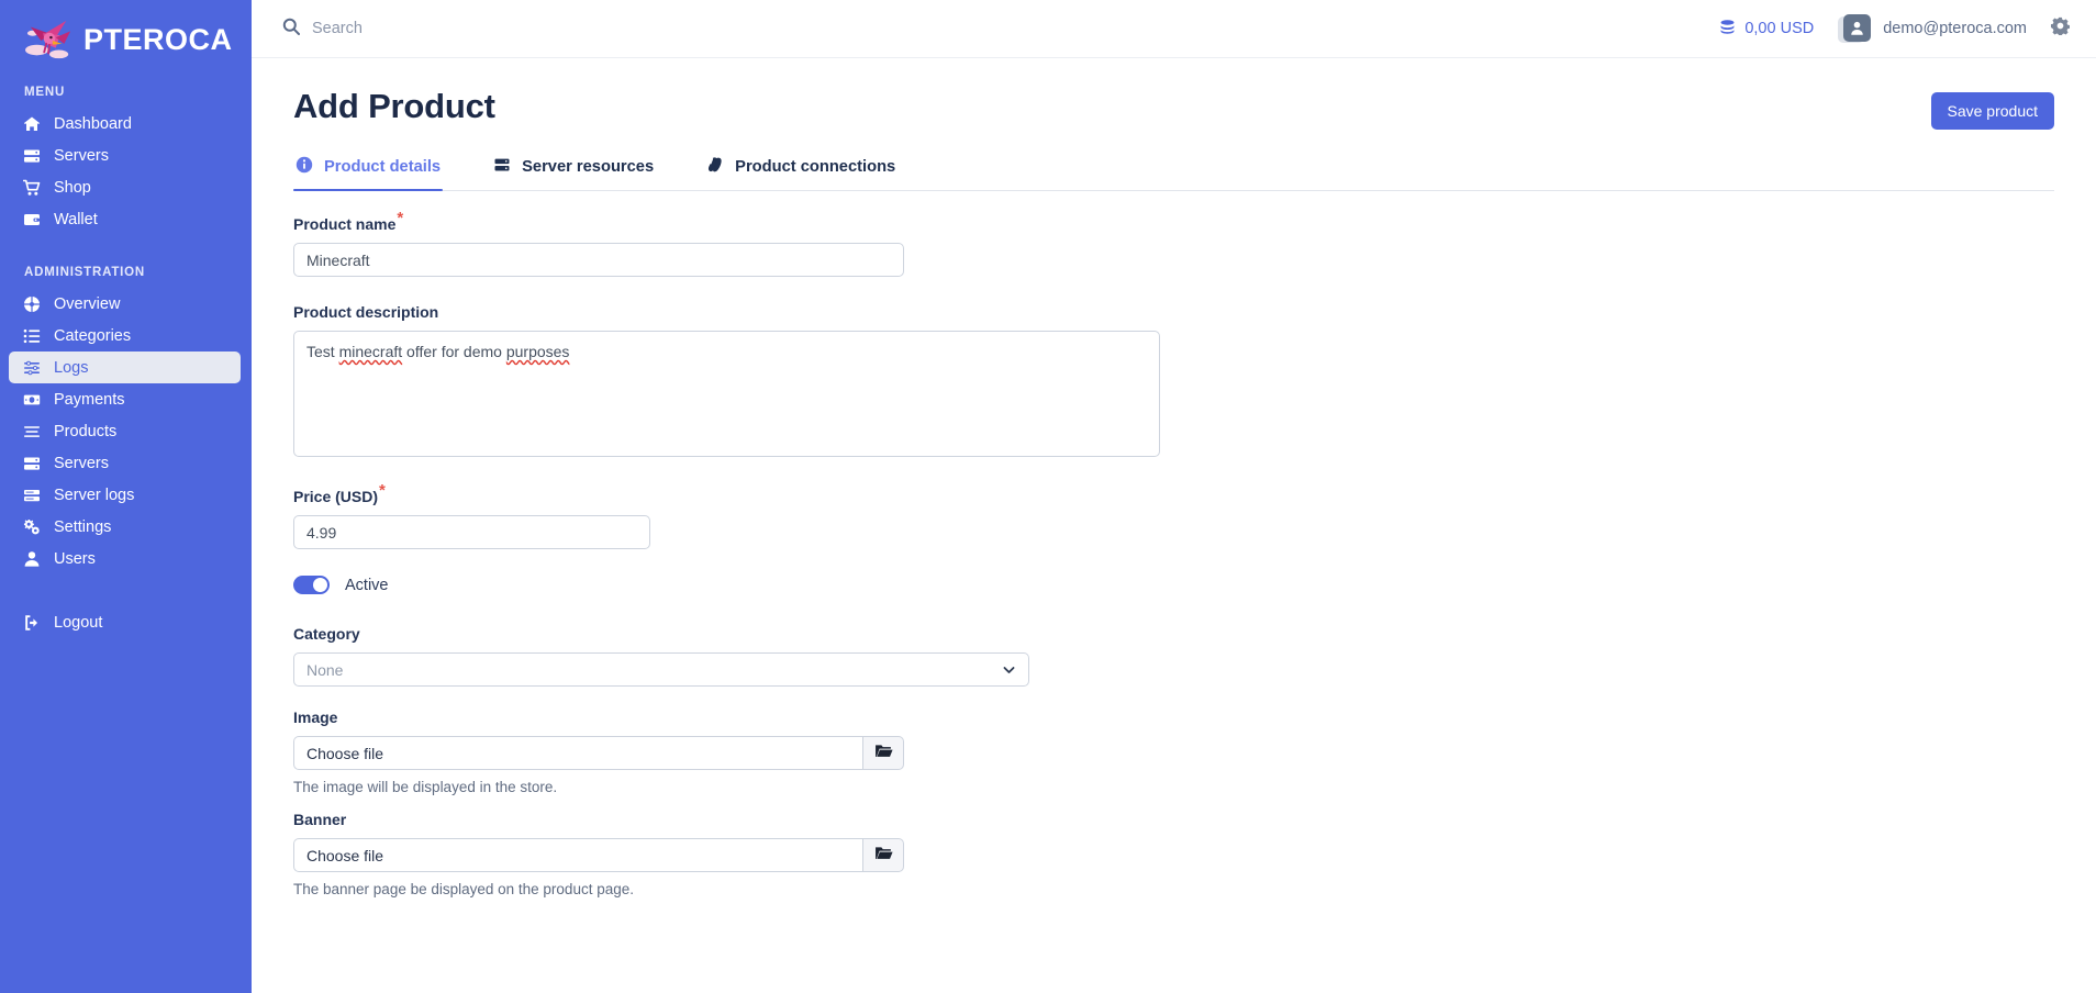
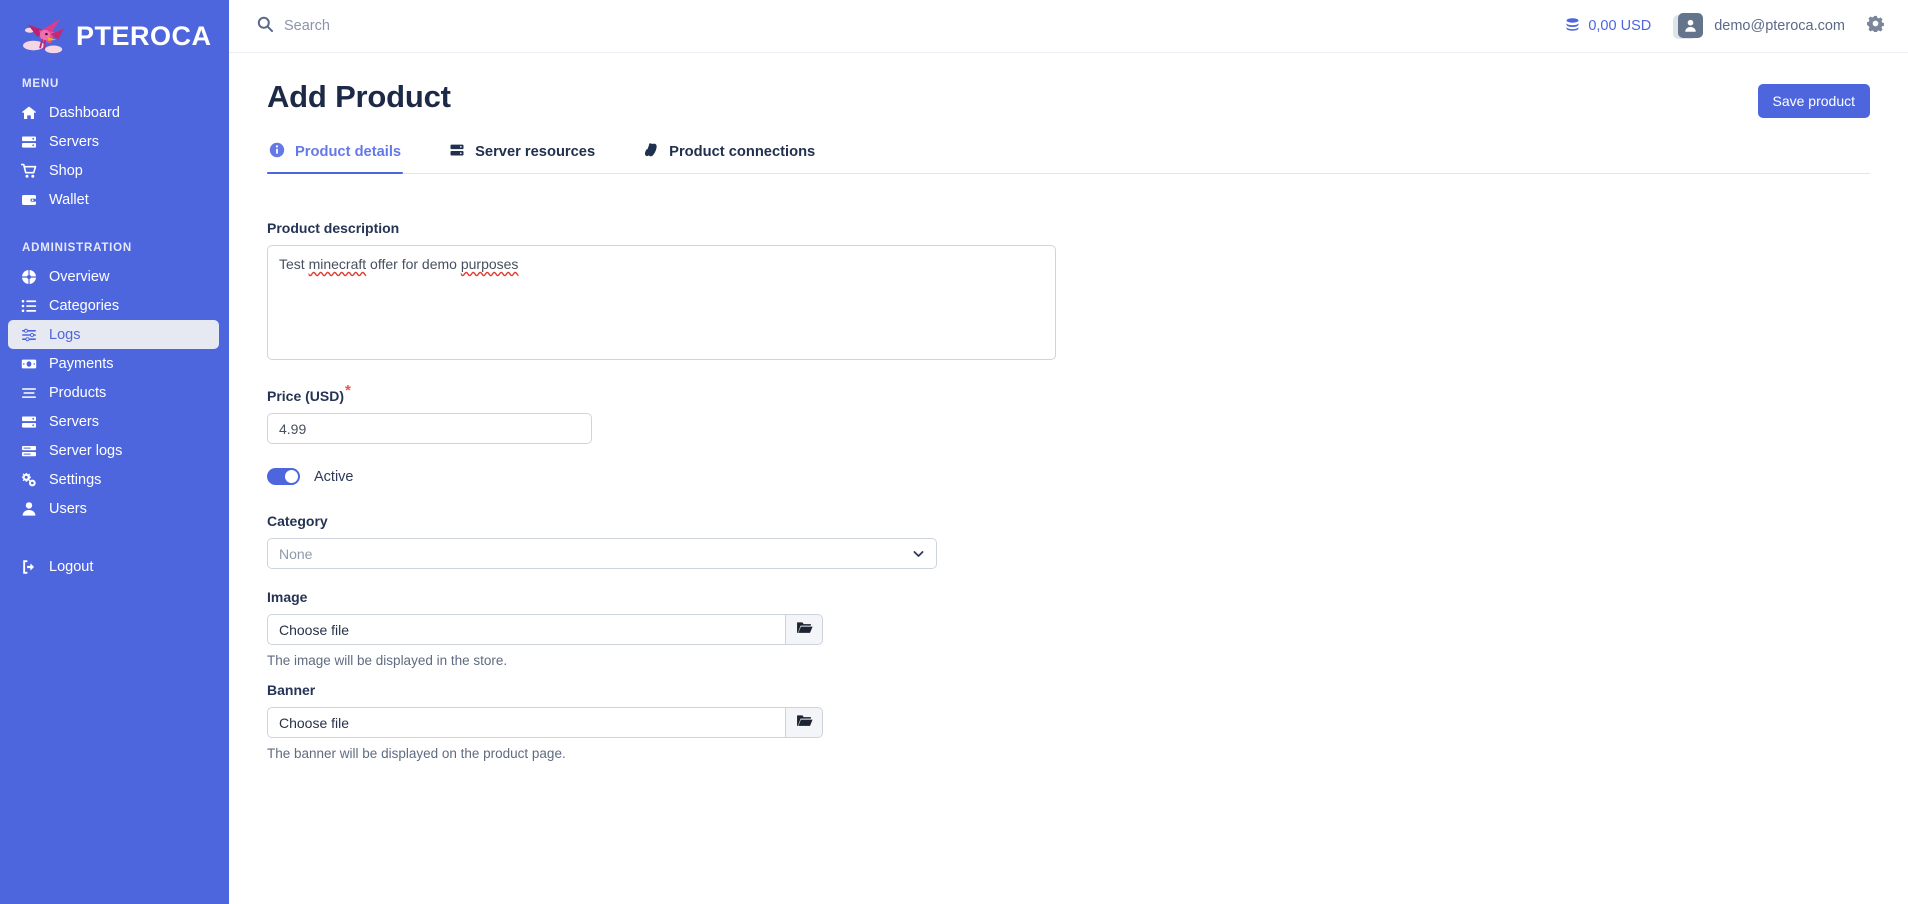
  PTEROCA
  MENU
  Dashboard
  Servers
  Shop
  Wallet
  ADMINISTRATION
  Overview
  Categories
  Logs
  Payments
  Products
  Servers
  Server logs
  Settings
  Users
  Logout
  Search
  0,00 USD
  demo@pteroca.com
  Add Product
  Save product
  Product details
  Server resources
  Product connections
- Product name*
- Minecraft
  Product description
  Test minecraft offer for demo purposes
  Price (USD)*
  4.99
  Active
  Category
  None
  Image
  Choose file
  The image will be displayed in the store.
  Banner
  Choose file
- The banner page be displayed on the product page.
+ The banner will be displayed on the product page.
